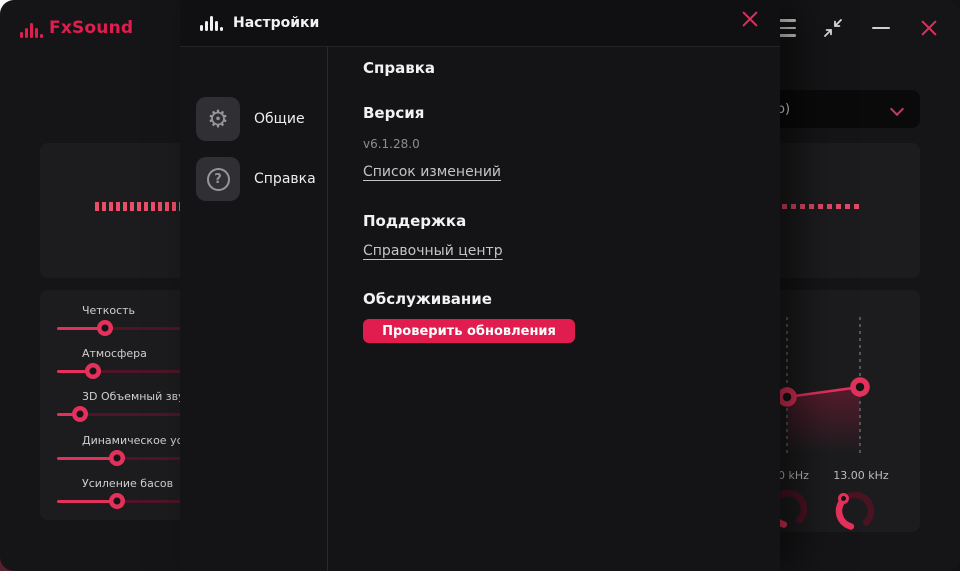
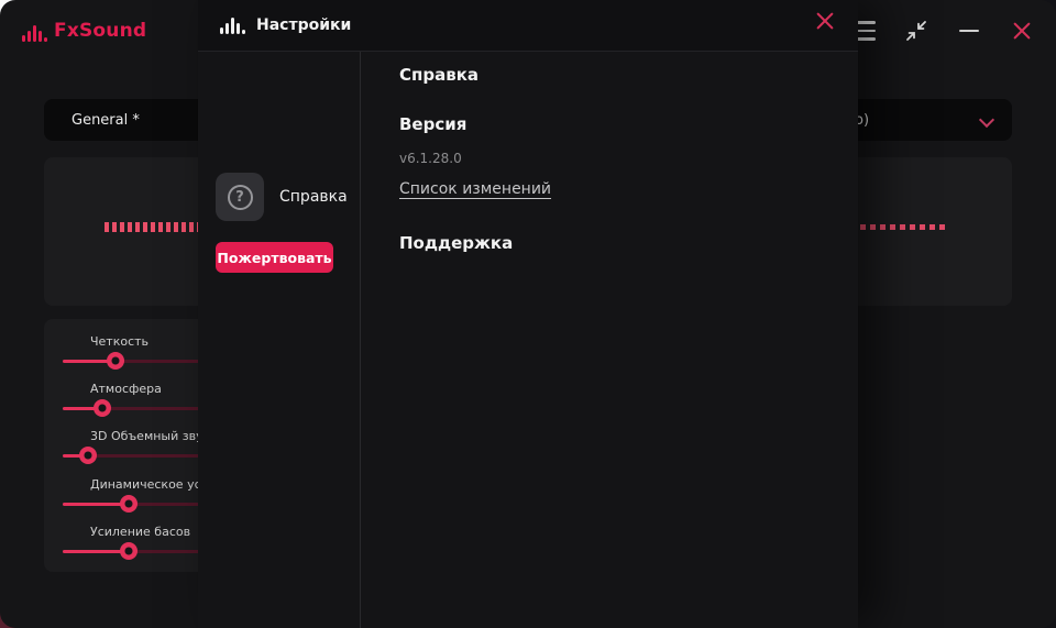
  FxSound
+ General *
  Четкость
  Атмосфера
  3D Объемный зв
  Усиление басов
  о)
- 0 kHz
- 13.00 kHz
  Настройки
- ⚙
- Общие
  ?
  Справка
+ Пожертвовать
  Справка
  Версия
  v6.1.28.0
  Список изменений
  Поддержка
- Справочный центр
- Обслуживание
- Проверить обновления
